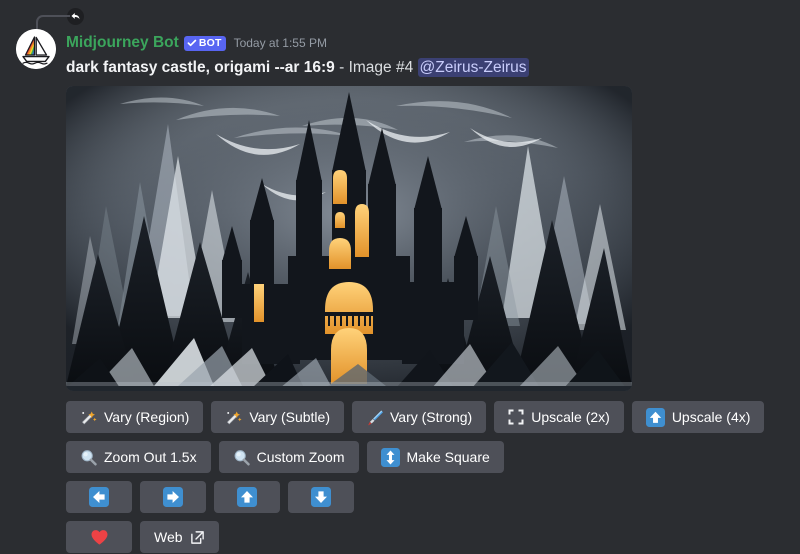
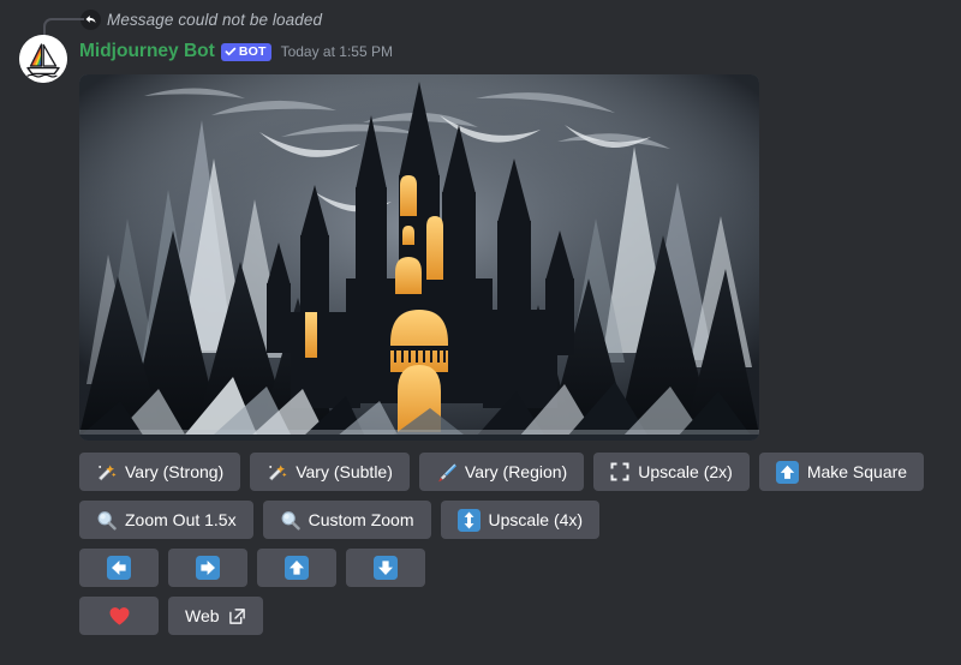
+ Message could not be loaded
  Midjourney Bot
  BOT
  Today at 1:55 PM
- dark fantasy castle, origami --ar 16:9 - Image #4 @Zeirus-Zeirus
- Vary (Region)
+ Vary (Strong)
  Vary (Subtle)
- Vary (Strong)
+ Vary (Region)
  Upscale (2x)
- Upscale (4x)
+ Make Square
  Zoom Out 1.5x
  Custom Zoom
- Make Square
+ Upscale (4x)
  Web
